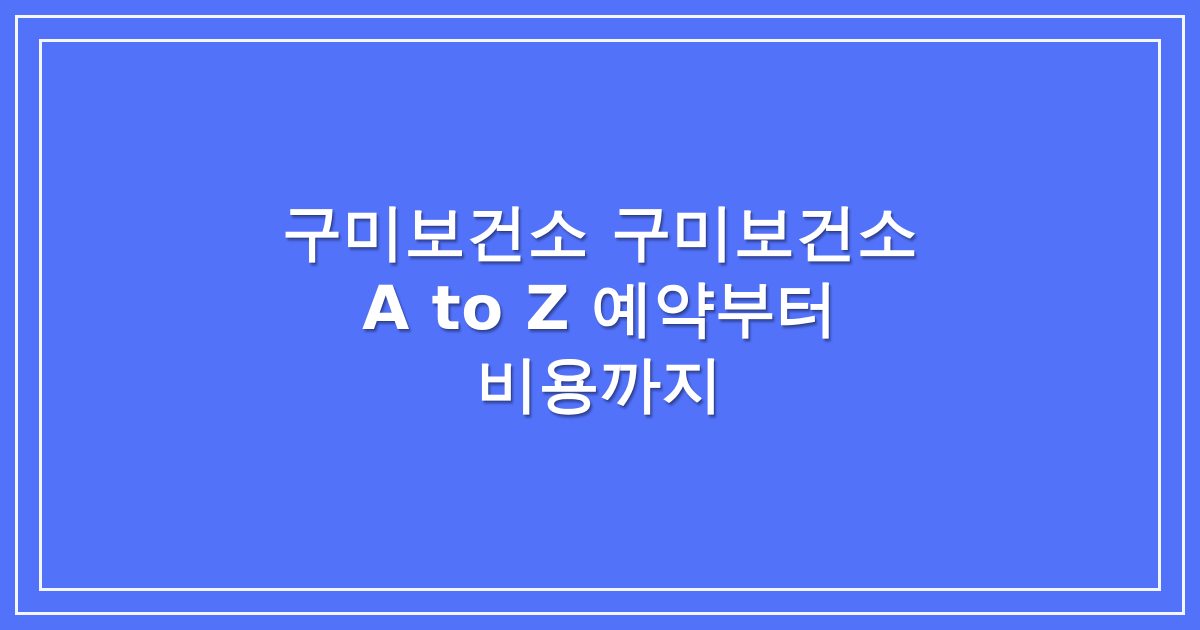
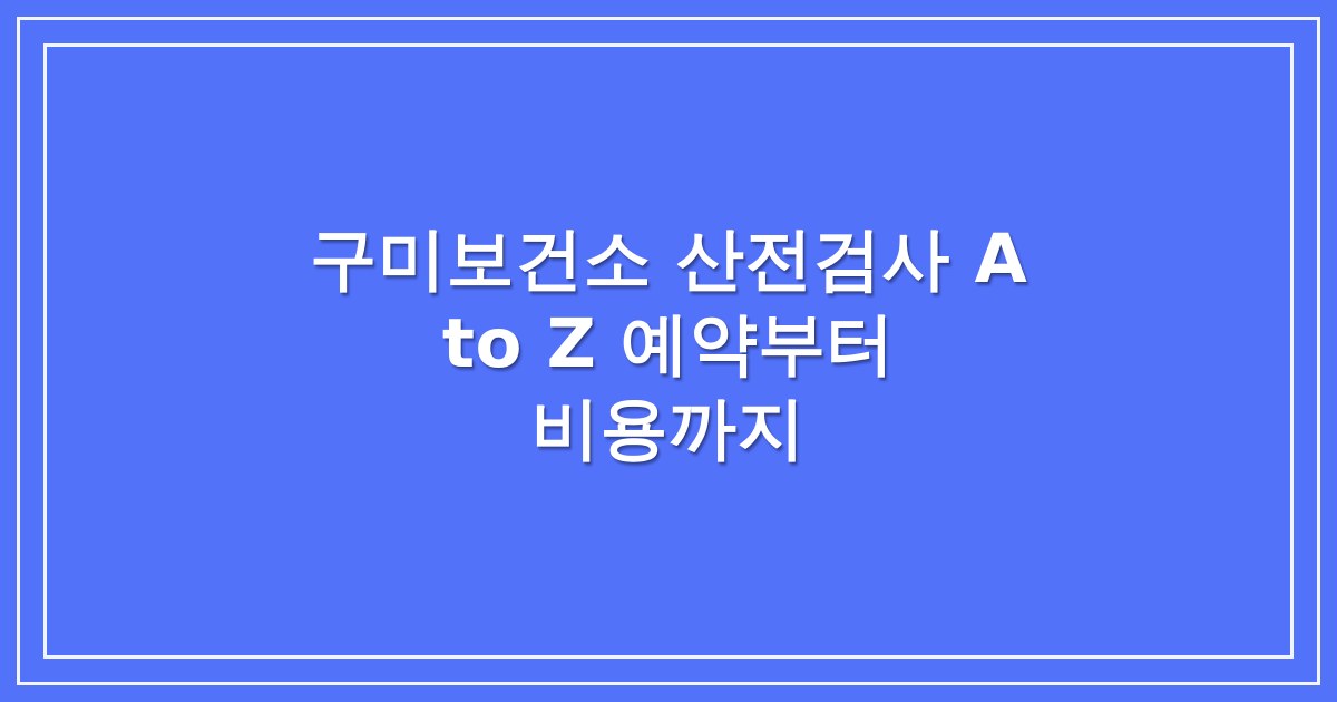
- 구미보건소 구미보건소 A to Z 예약부터 비용까지
+ 구미보건소 산전검사 A to Z 예약부터 비용까지
